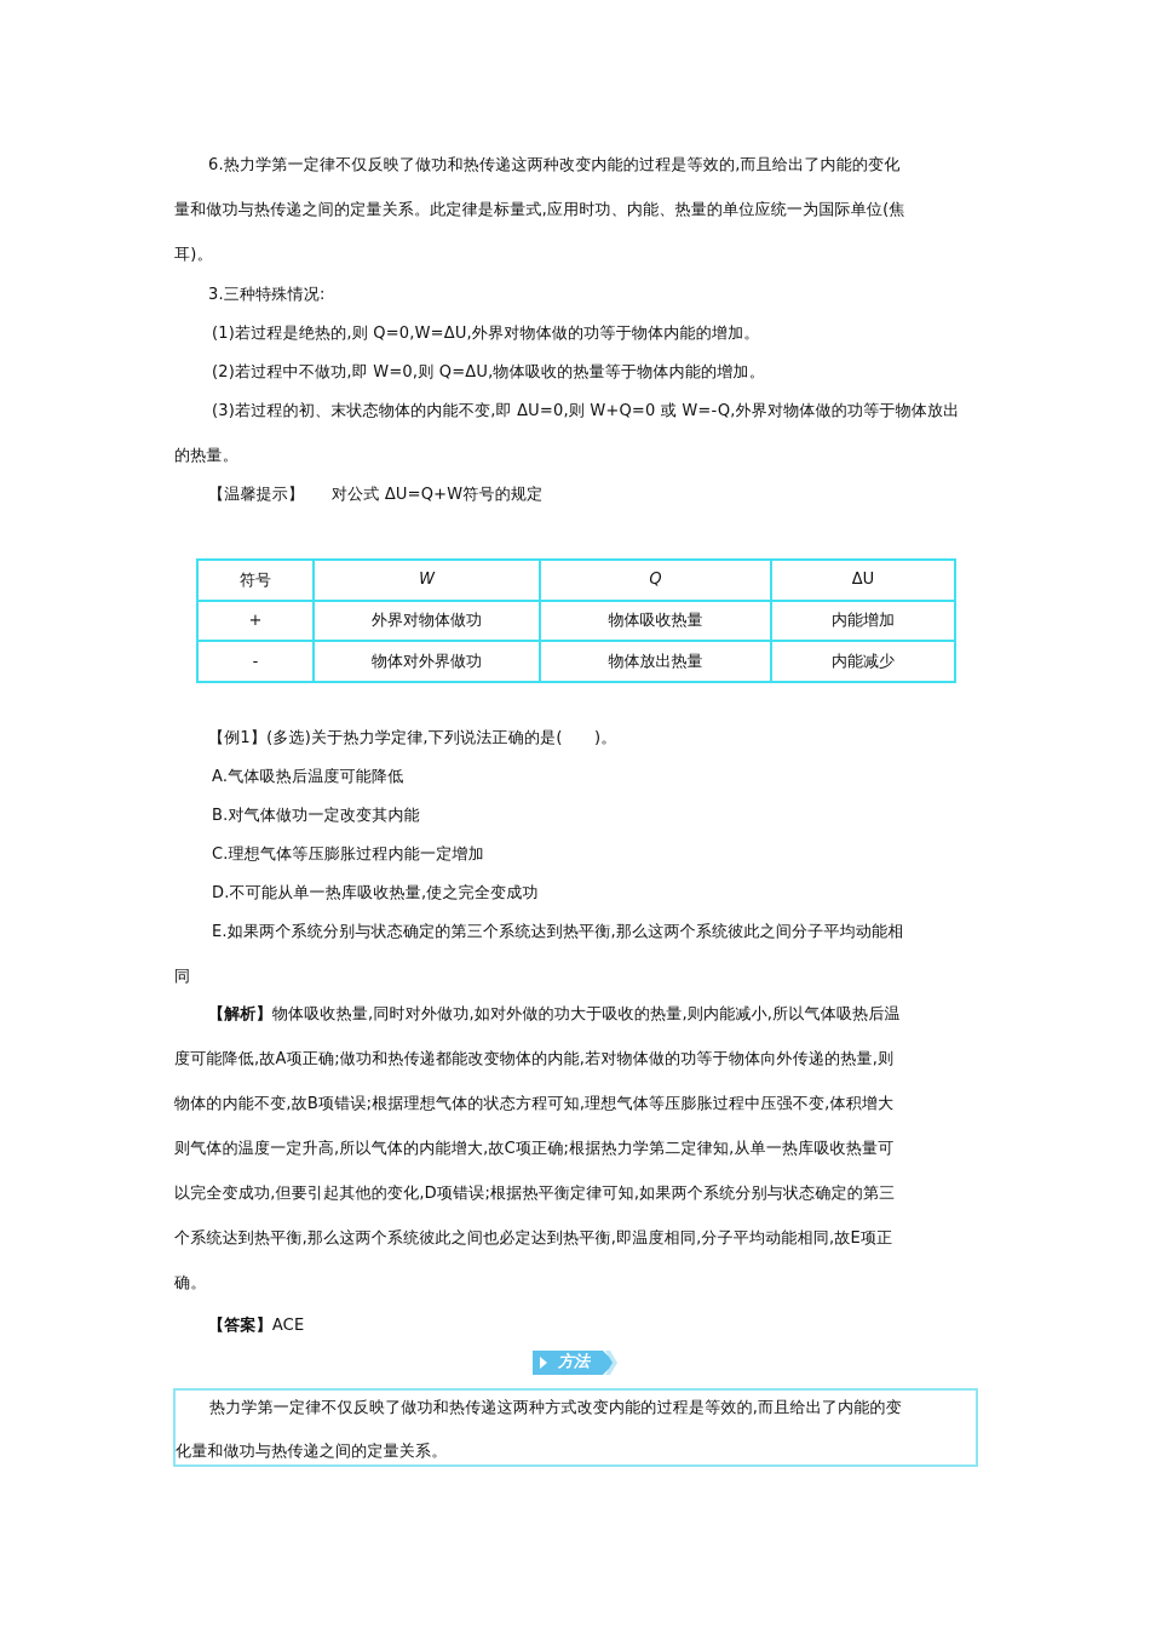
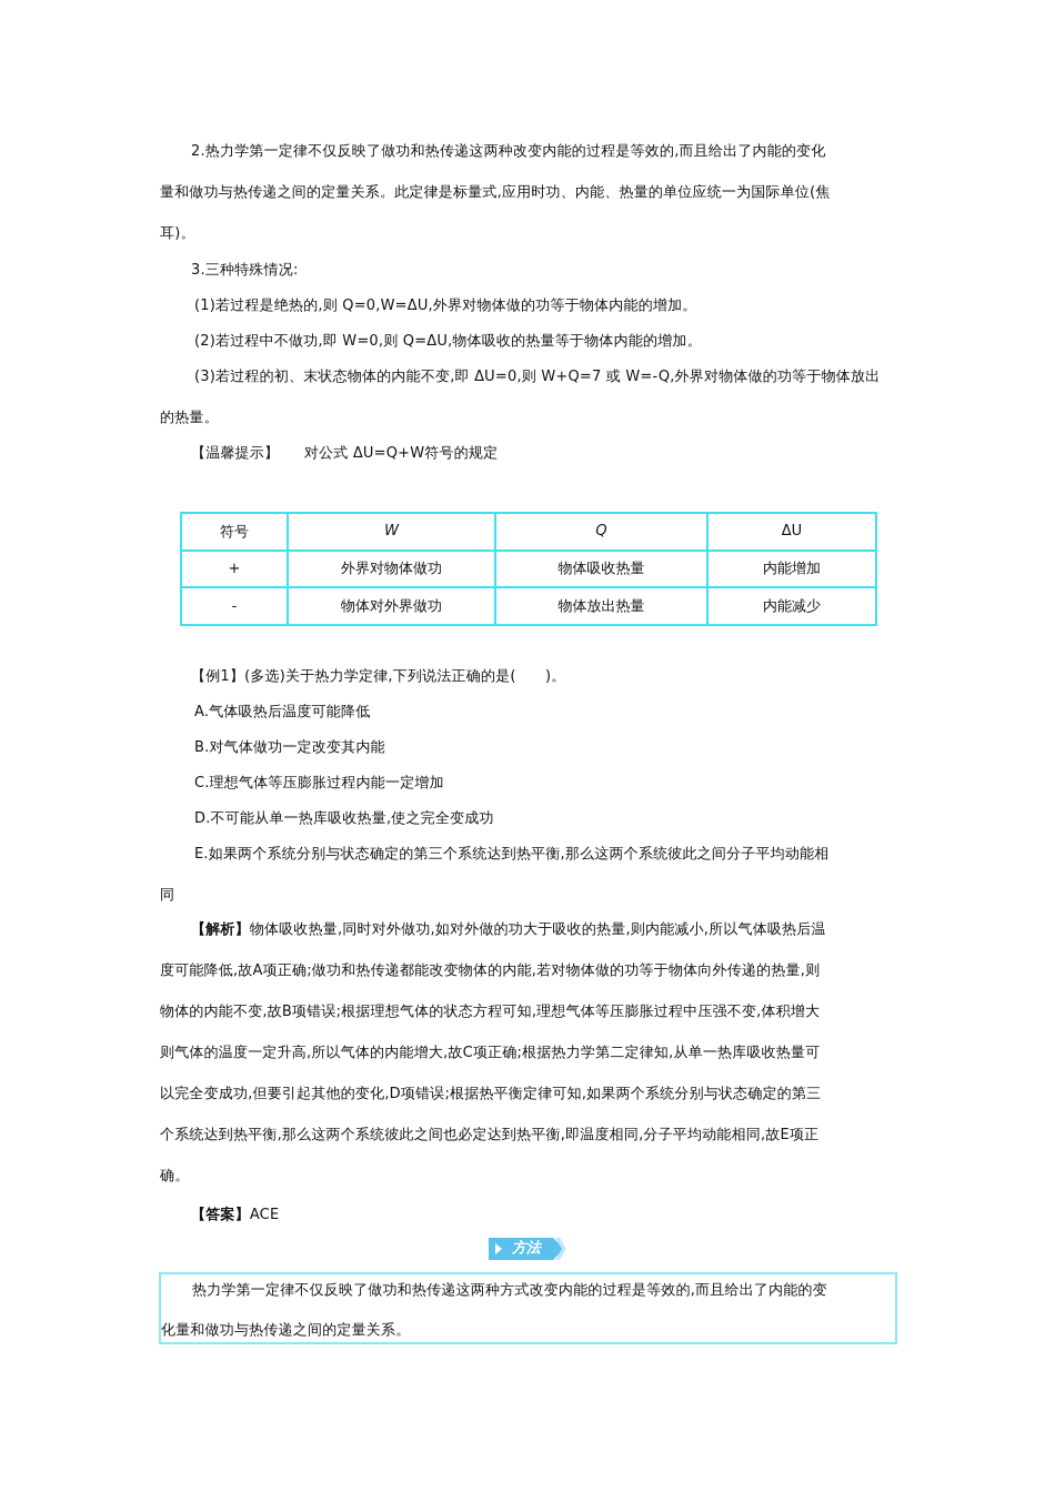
- 6.热力学第一定律不仅反映了做功和热传递这两种改变内能的过程是等效的,而且给出了内能的变化
+ 2.热力学第一定律不仅反映了做功和热传递这两种改变内能的过程是等效的,而且给出了内能的变化
  量和做功与热传递之间的定量关系。此定律是标量式,应用时功、内能、热量的单位应统一为国际单位(焦
  耳)。
  3.三种特殊情况:
  (1)若过程是绝热的,则 Q=0,W=ΔU,外界对物体做的功等于物体内能的增加。
  (2)若过程中不做功,即 W=0,则 Q=ΔU,物体吸收的热量等于物体内能的增加。
- (3)若过程的初、末状态物体的内能不变,即 ΔU=0,则 W+Q=0 或 W=-Q,外界对物体做的功等于物体放出
+ (3)若过程的初、末状态物体的内能不变,即 ΔU=0,则 W+Q=7 或 W=-Q,外界对物体做的功等于物体放出
  的热量。
  【温馨提示】 对公式 ΔU=Q+W符号的规定
  符号	W	Q	ΔU
  +	外界对物体做功	物体吸收热量	内能增加
  -	物体对外界做功	物体放出热量	内能减少
  【例1】(多选)关于热力学定律,下列说法正确的是( )。
  A.气体吸热后温度可能降低
  B.对气体做功一定改变其内能
  C.理想气体等压膨胀过程内能一定增加
  D.不可能从单一热库吸收热量,使之完全变成功
  E.如果两个系统分别与状态确定的第三个系统达到热平衡,那么这两个系统彼此之间分子平均动能相
  同
  【解析】物体吸收热量,同时对外做功,如对外做的功大于吸收的热量,则内能减小,所以气体吸热后温
  度可能降低,故A项正确;做功和热传递都能改变物体的内能,若对物体做的功等于物体向外传递的热量,则
  物体的内能不变,故B项错误;根据理想气体的状态方程可知,理想气体等压膨胀过程中压强不变,体积增大
  则气体的温度一定升高,所以气体的内能增大,故C项正确;根据热力学第二定律知,从单一热库吸收热量可
  以完全变成功,但要引起其他的变化,D项错误;根据热平衡定律可知,如果两个系统分别与状态确定的第三
  个系统达到热平衡,那么这两个系统彼此之间也必定达到热平衡,即温度相同,分子平均动能相同,故E项正
  确。
  【答案】ACE
  方法
  热力学第一定律不仅反映了做功和热传递这两种方式改变内能的过程是等效的,而且给出了内能的变
  化量和做功与热传递之间的定量关系。
